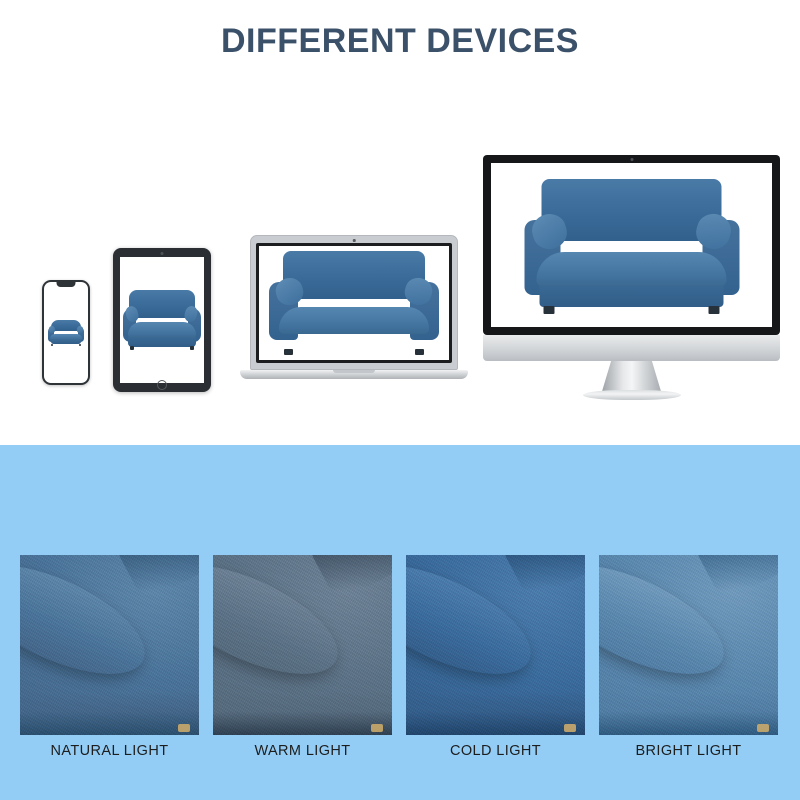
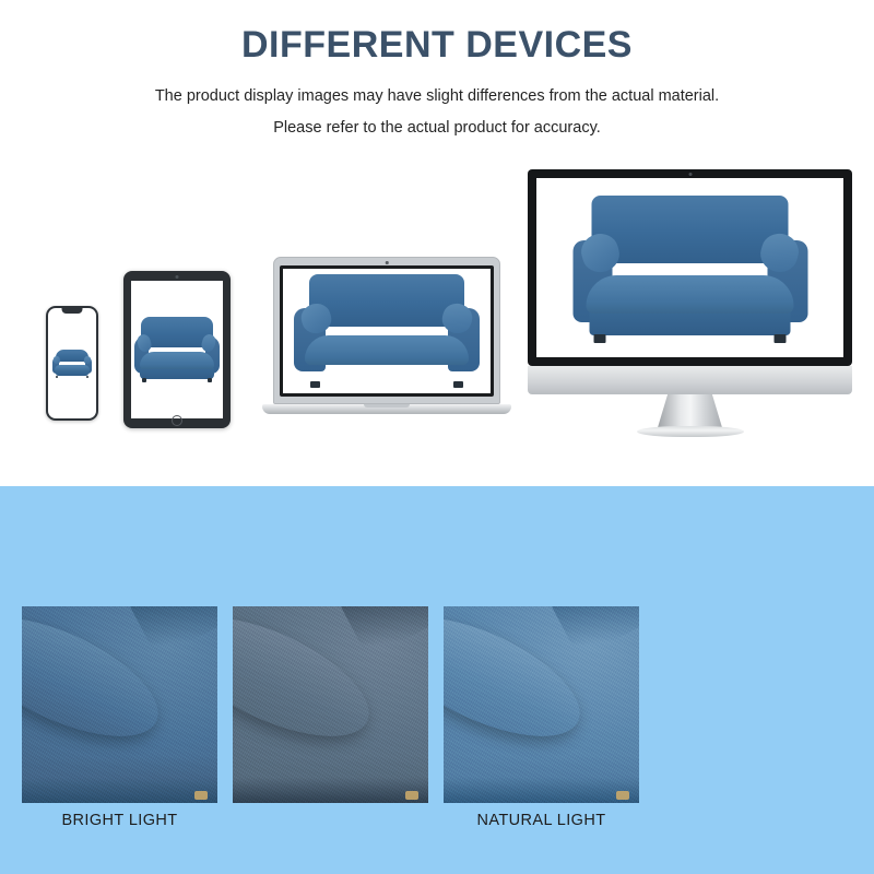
  DIFFERENT DEVICES
+ The product display images may have slight differences from the actual material.
+ Please refer to the actual product for accuracy.
- NATURAL LIGHT
+ BRIGHT LIGHT
- WARM LIGHT
- COLD LIGHT
- BRIGHT LIGHT
+ NATURAL LIGHT
